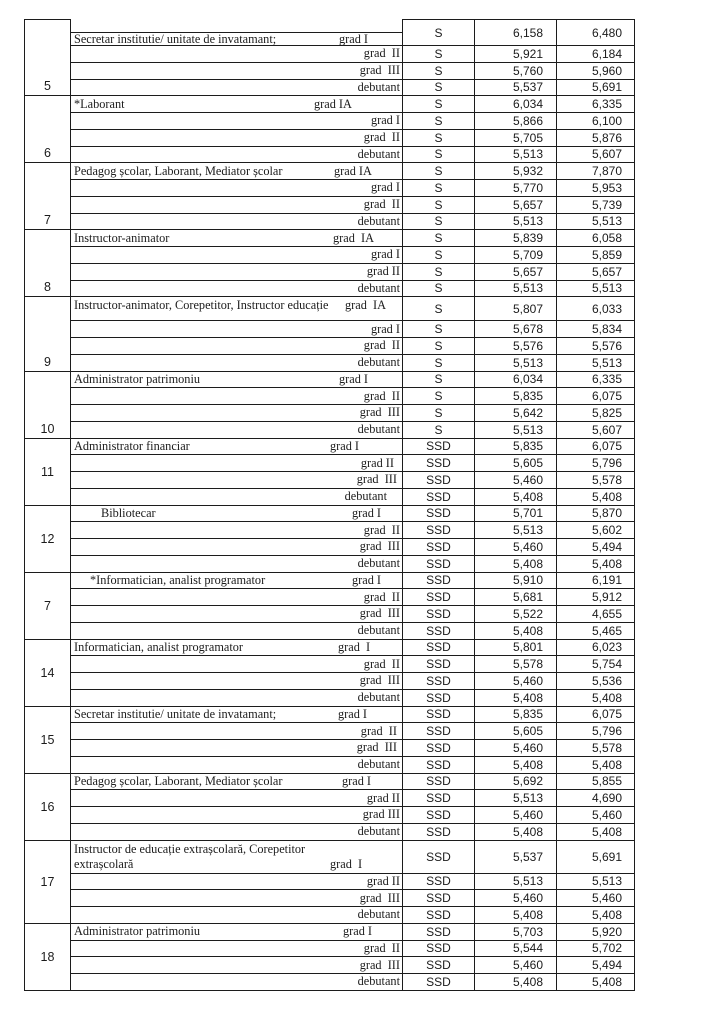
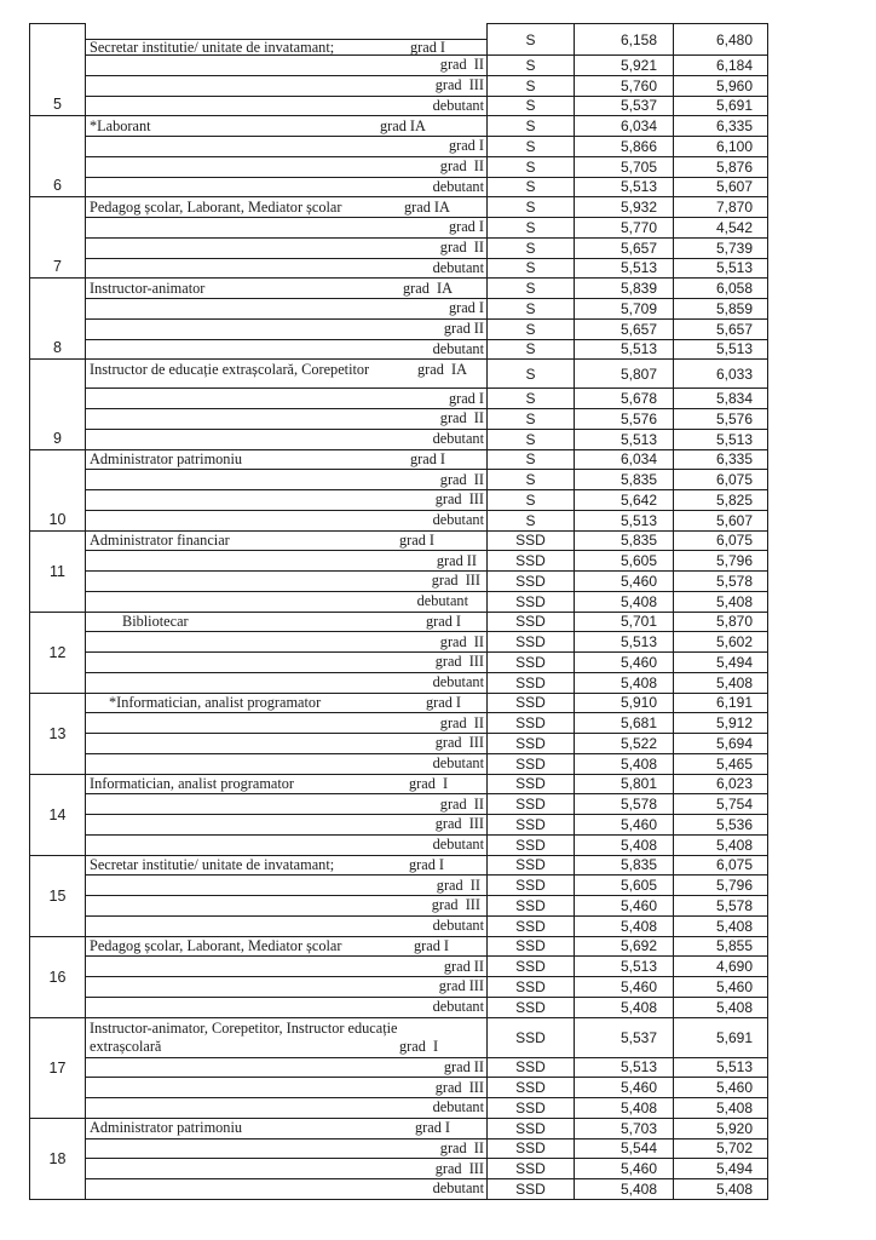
  5		S	6,158	6,480
  Secretar institutie/ unitate de invatamant; grad I
  grad II	S	5,921	6,184
  grad III	S	5,760	5,960
  debutant	S	5,537	5,691
  6	*Laborant grad IA	S	6,034	6,335
  grad I	S	5,866	6,100
  grad II	S	5,705	5,876
  debutant	S	5,513	5,607
  7	Pedagog școlar, Laborant, Mediator școlar grad IA	S	5,932	7,870
- grad I	S	5,770	5,953
+ grad I	S	5,770	4,542
  grad II	S	5,657	5,739
  debutant	S	5,513	5,513
  8	Instructor-animator grad IA	S	5,839	6,058
  grad I	S	5,709	5,859
  grad II	S	5,657	5,657
  debutant	S	5,513	5,513
- 9	Instructor-animator, Corepetitor, Instructor educație grad IA	S	5,807	6,033
+ 9	Instructor de educație extrașcolară, Corepetitor grad IA	S	5,807	6,033
  grad I	S	5,678	5,834
  grad II	S	5,576	5,576
  debutant	S	5,513	5,513
  10	Administrator patrimoniu grad I	S	6,034	6,335
  grad II	S	5,835	6,075
  grad III	S	5,642	5,825
  debutant	S	5,513	5,607
  11	Administrator financiar grad I	SSD	5,835	6,075
  grad II	SSD	5,605	5,796
  grad III	SSD	5,460	5,578
  debutant	SSD	5,408	5,408
  12	Bibliotecar grad I	SSD	5,701	5,870
  grad II	SSD	5,513	5,602
  grad III	SSD	5,460	5,494
  debutant	SSD	5,408	5,408
- 7	*Informatician, analist programator grad I	SSD	5,910	6,191
+ 13	*Informatician, analist programator grad I	SSD	5,910	6,191
  grad II	SSD	5,681	5,912
- grad III	SSD	5,522	4,655
+ grad III	SSD	5,522	5,694
  debutant	SSD	5,408	5,465
  14	Informatician, analist programator grad I	SSD	5,801	6,023
  grad II	SSD	5,578	5,754
  grad III	SSD	5,460	5,536
  debutant	SSD	5,408	5,408
  15	Secretar institutie/ unitate de invatamant; grad I	SSD	5,835	6,075
  grad II	SSD	5,605	5,796
  grad III	SSD	5,460	5,578
  debutant	SSD	5,408	5,408
  16	Pedagog școlar, Laborant, Mediator școlar grad I	SSD	5,692	5,855
  grad II	SSD	5,513	4,690
  grad III	SSD	5,460	5,460
  debutant	SSD	5,408	5,408
- 17	Instructor de educație extrașcolară, Corepetitorextrașcolară grad I	SSD	5,537	5,691
+ 17	Instructor-animator, Corepetitor, Instructor educațieextrașcolară grad I	SSD	5,537	5,691
  grad II	SSD	5,513	5,513
  grad III	SSD	5,460	5,460
  debutant	SSD	5,408	5,408
  18	Administrator patrimoniu grad I	SSD	5,703	5,920
  grad II	SSD	5,544	5,702
  grad III	SSD	5,460	5,494
  debutant	SSD	5,408	5,408
